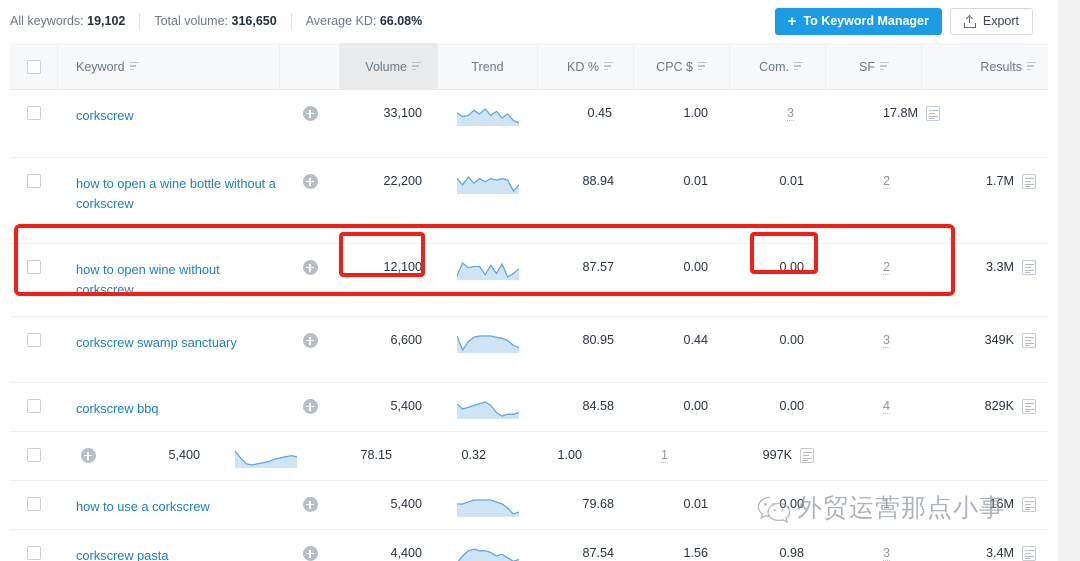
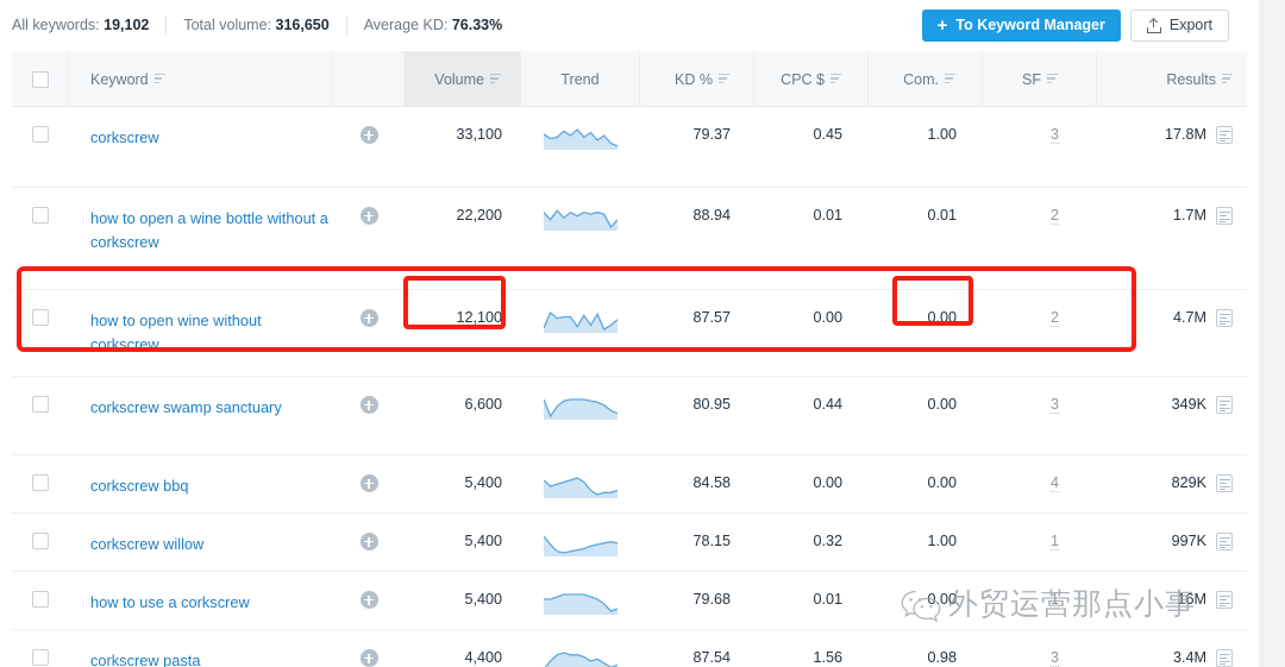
  All keywords: 19,102
  Total volume: 316,650
- Average KD: 66.08%
+ Average KD: 76.33%
  +
  To Keyword Manager
  Export
  Keyword
  Volume
  Trend
  KD %
  CPC $
  Com.
  SF
  Results
  corkscrew
  33,100
+ 79.37
  0.45
  1.00
  3
  17.8M
  how to open a wine bottle without a corkscrew
  22,200
  88.94
  0.01
  0.01
  2
  1.7M
  how to open wine without corkscrew
  12,100
  87.57
  0.00
  0.00
  2
- 3.3M
+ 4.7M
  corkscrew swamp sanctuary
  6,600
  80.95
  0.44
  0.00
  3
  349K
  corkscrew bbq
  5,400
  84.58
  0.00
  0.00
  4
  829K
+ corkscrew willow
  5,400
  78.15
  0.32
  1.00
  1
  997K
  how to use a corkscrew
  5,400
  79.68
  0.01
  0.00
  1
  16M
  corkscrew pasta
  4,400
  87.54
  1.56
  0.98
  3
  3.4M
  外贸运营那点小事
